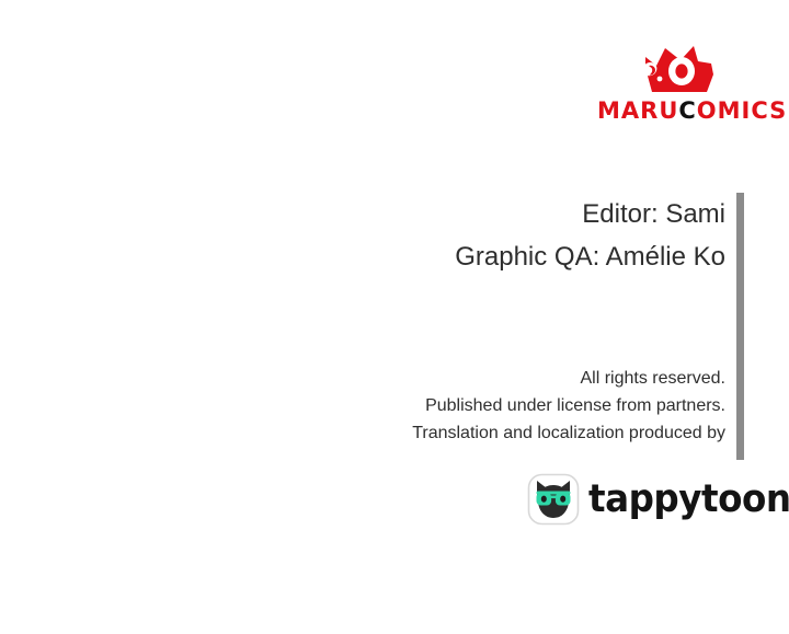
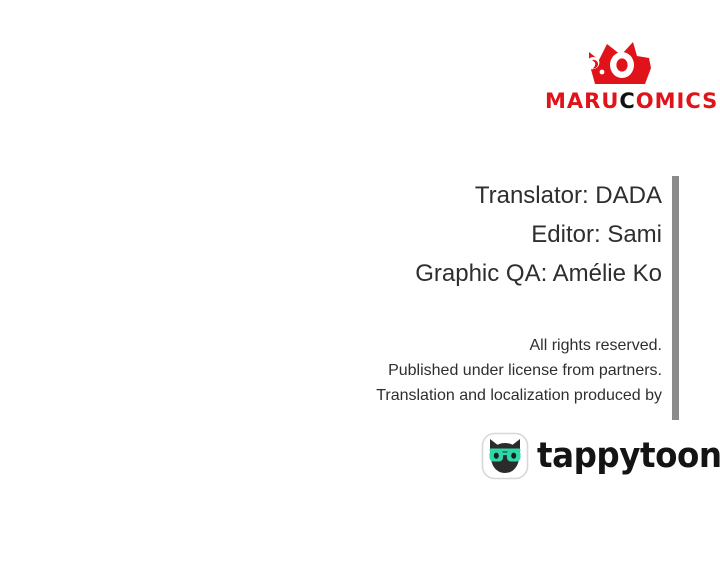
  MARUCOMICS
+ Translator: DADA
  Editor: Sami
  Graphic QA: Amélie Ko
  All rights reserved.
  Published under license from partners.
  Translation and localization produced by
  tappytoon
